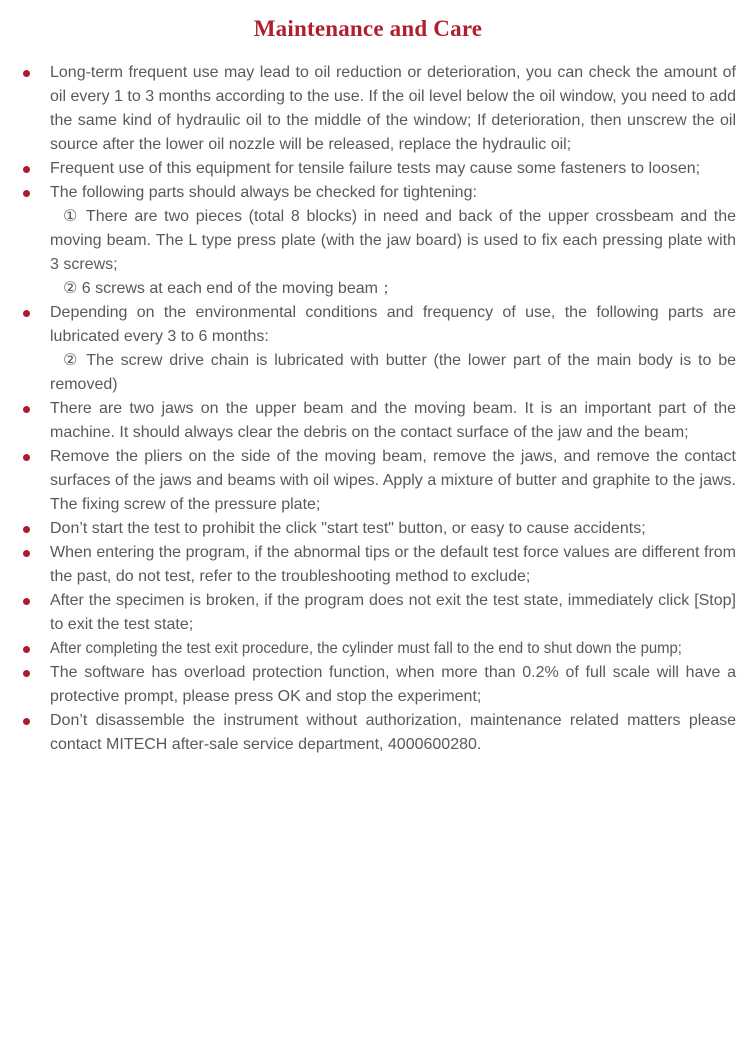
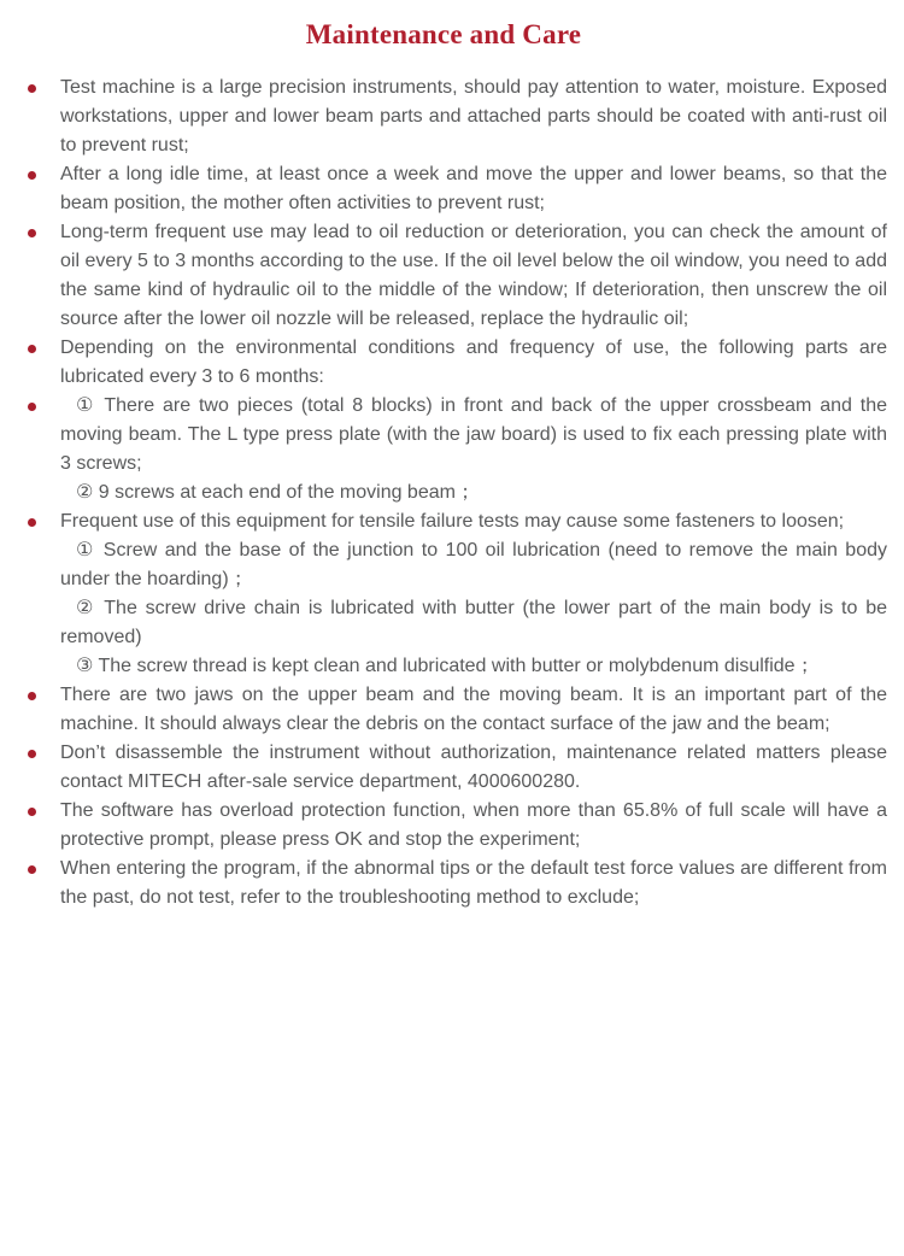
  Maintenance and Care
+ Test machine is a large precision instruments, should pay attention to water, moisture. Exposed workstations, upper and lower beam parts and attached parts should be coated with anti-rust oil to prevent rust;
+ After a long idle time, at least once a week and move the upper and lower beams, so that the beam position, the mother often activities to prevent rust;
- Long-term frequent use may lead to oil reduction or deterioration, you can check the amount of oil every 1 to 3 months according to the use. If the oil level below the oil window, you need to add the same kind of hydraulic oil to the middle of the window; If deterioration, then unscrew the oil source after the lower oil nozzle will be released, replace the hydraulic oil;
+ Long-term frequent use may lead to oil reduction or deterioration, you can check the amount of oil every 5 to 3 months according to the use. If the oil level below the oil window, you need to add the same kind of hydraulic oil to the middle of the window; If deterioration, then unscrew the oil source after the lower oil nozzle will be released, replace the hydraulic oil;
- Frequent use of this equipment for tensile failure tests may cause some fasteners to loosen;
+ Depending on the environmental conditions and frequency of use, the following parts are lubricated every 3 to 6 months:
- The following parts should always be checked for tightening:
- ① There are two pieces (total 8 blocks) in need and back of the upper crossbeam and the moving beam. The L type press plate (with the jaw board) is used to fix each pressing plate with 3 screws;
+ ① There are two pieces (total 8 blocks) in front and back of the upper crossbeam and the moving beam. The L type press plate (with the jaw board) is used to fix each pressing plate with 3 screws;
- ② 6 screws at each end of the moving beam；
+ ② 9 screws at each end of the moving beam；
- Depending on the environmental conditions and frequency of use, the following parts are lubricated every 3 to 6 months:
+ Frequent use of this equipment for tensile failure tests may cause some fasteners to loosen;
+ ① Screw and the base of the junction to 100 oil lubrication (need to remove the main body under the hoarding)；
  ② The screw drive chain is lubricated with butter (the lower part of the main body is to be removed)
+ ③ The screw thread is kept clean and lubricated with butter or molybdenum disulfide；
  There are two jaws on the upper beam and the moving beam. It is an important part of the machine. It should always clear the debris on the contact surface of the jaw and the beam;
- Remove the pliers on the side of the moving beam, remove the jaws, and remove the contact surfaces of the jaws and beams with oil wipes. Apply a mixture of butter and graphite to the jaws. The fixing screw of the pressure plate;
- Don’t start the test to prohibit the click "start test" button, or easy to cause accidents;
- When entering the program, if the abnormal tips or the default test force values are different from the past, do not test, refer to the troubleshooting method to exclude;
+ Don’t disassemble the instrument without authorization, maintenance related matters please contact MITECH after-sale service department, 4000600280.
- After the specimen is broken, if the program does not exit the test state, immediately click [Stop] to exit the test state;
- After completing the test exit procedure, the cylinder must fall to the end to shut down the pump;
- The software has overload protection function, when more than 0.2% of full scale will have a protective prompt, please press OK and stop the experiment;
+ The software has overload protection function, when more than 65.8% of full scale will have a protective prompt, please press OK and stop the experiment;
- Don’t disassemble the instrument without authorization, maintenance related matters please contact MITECH after-sale service department, 4000600280.
+ When entering the program, if the abnormal tips or the default test force values are different from the past, do not test, refer to the troubleshooting method to exclude;
